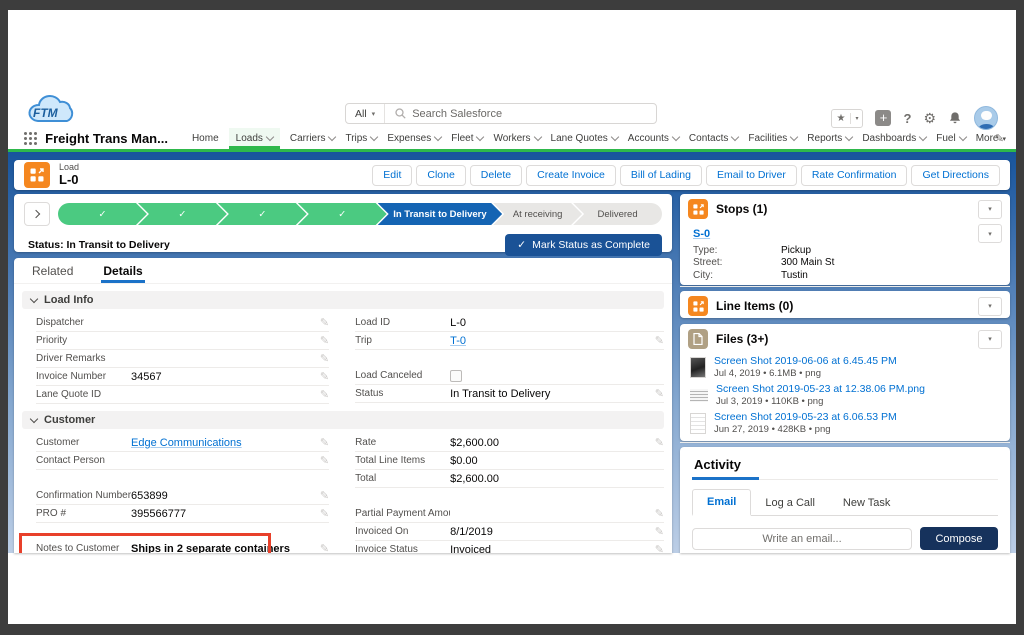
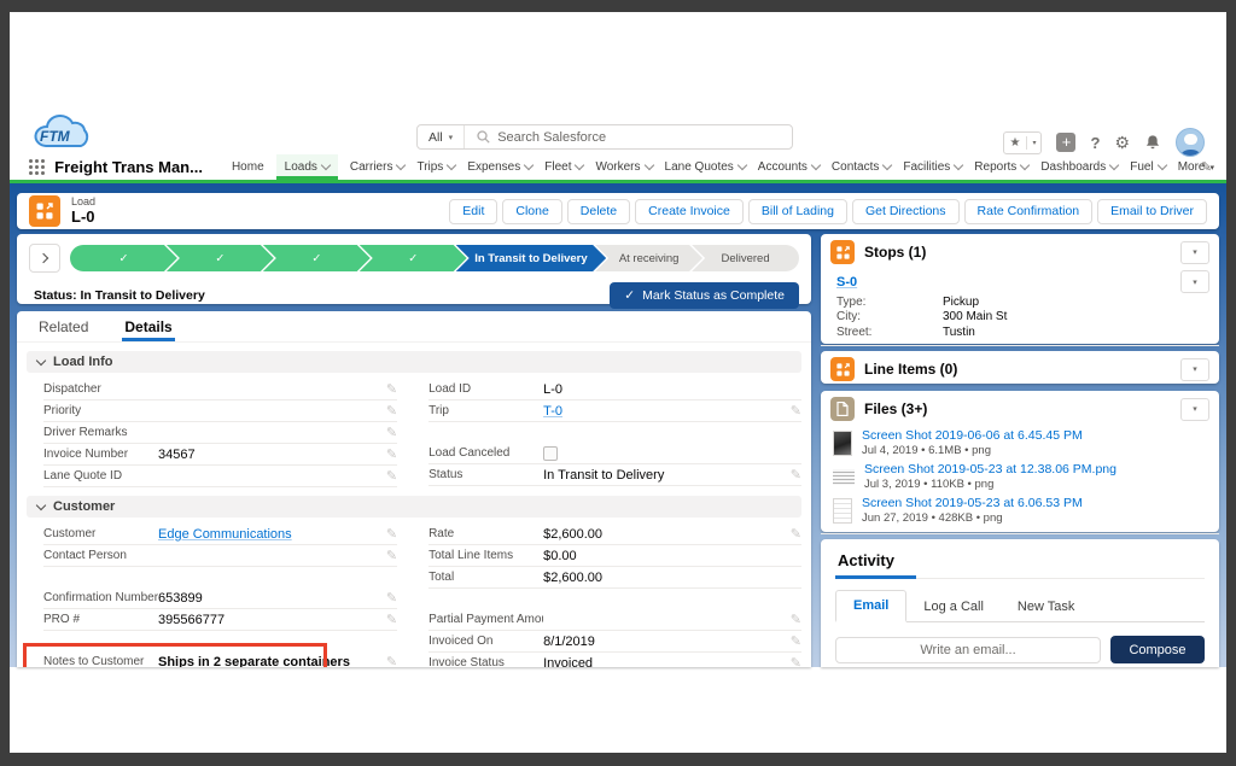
  FTM
  All
  Search Salesforce
  ★
  +
  ?
  ⚙
  Freight Trans Man...
  Home
  Loads
  Carriers
  Trips
  Expenses
  Fleet
  Workers
  Lane Quotes
  Accounts
  Contacts
  Facilities
  Reports
  Dashboards
  Fuel
  More
  ✎
  Load
  L-0
  Edit
  Clone
  Delete
  Create Invoice
  Bill of Lading
- Email to Driver
+ Get Directions
  Rate Confirmation
- Get Directions
+ Email to Driver
  ✓
  ✓
  ✓
  ✓
  In Transit to Delivery
  At receiving
  Delivered
  Status: In Transit to Delivery
  ✓
  Mark Status as Complete
  Related
  Details
  Load Info
  Dispatcher
  ✎
  Priority
  ✎
  Driver Remarks
  ✎
  Invoice Number
  34567
  ✎
  Lane Quote ID
  ✎
  Load ID
  L-0
  Trip
  T-0
  ✎
  Load Canceled
  Status
  In Transit to Delivery
  ✎
  Customer
  Customer
  Edge Communications
  ✎
  Contact Person
  ✎
  Confirmation Number
  653899
  ✎
  PRO #
  395566777
  ✎
  Notes to Customer
  Ships in 2 separate containers
  ✎
  Rate
  $2,600.00
  ✎
  Total Line Items
  $0.00
  Total
  $2,600.00
  Partial Payment Amo
  ✎
  Invoiced On
  8/1/2019
  ✎
  Invoice Status
  Invoiced
  ✎
  Stops (1)
  S-0
  Type:
  Pickup
- Street:
+ City:
  300 Main St
- City:
+ Street:
  Tustin
  Line Items (0)
  Files (3+)
  Screen Shot 2019-06-06 at 6.45.45 PM
  Jul 4, 2019 • 6.1MB • png
  Screen Shot 2019-05-23 at 12.38.06 PM.png
  Jul 3, 2019 • 110KB • png
  Screen Shot 2019-05-23 at 6.06.53 PM
  Jun 27, 2019 • 428KB • png
  Activity
  Email
  Log a Call
  New Task
  Write an email...
  Compose
